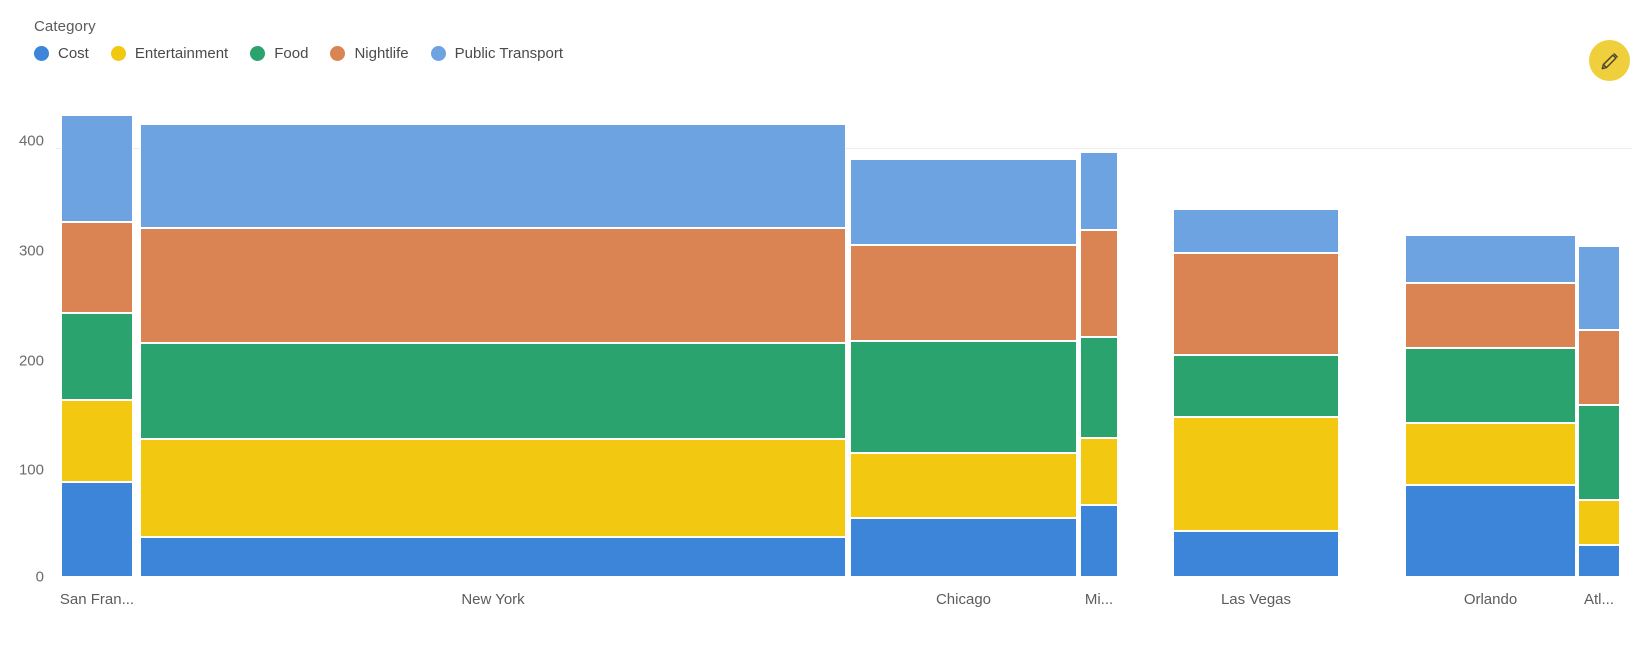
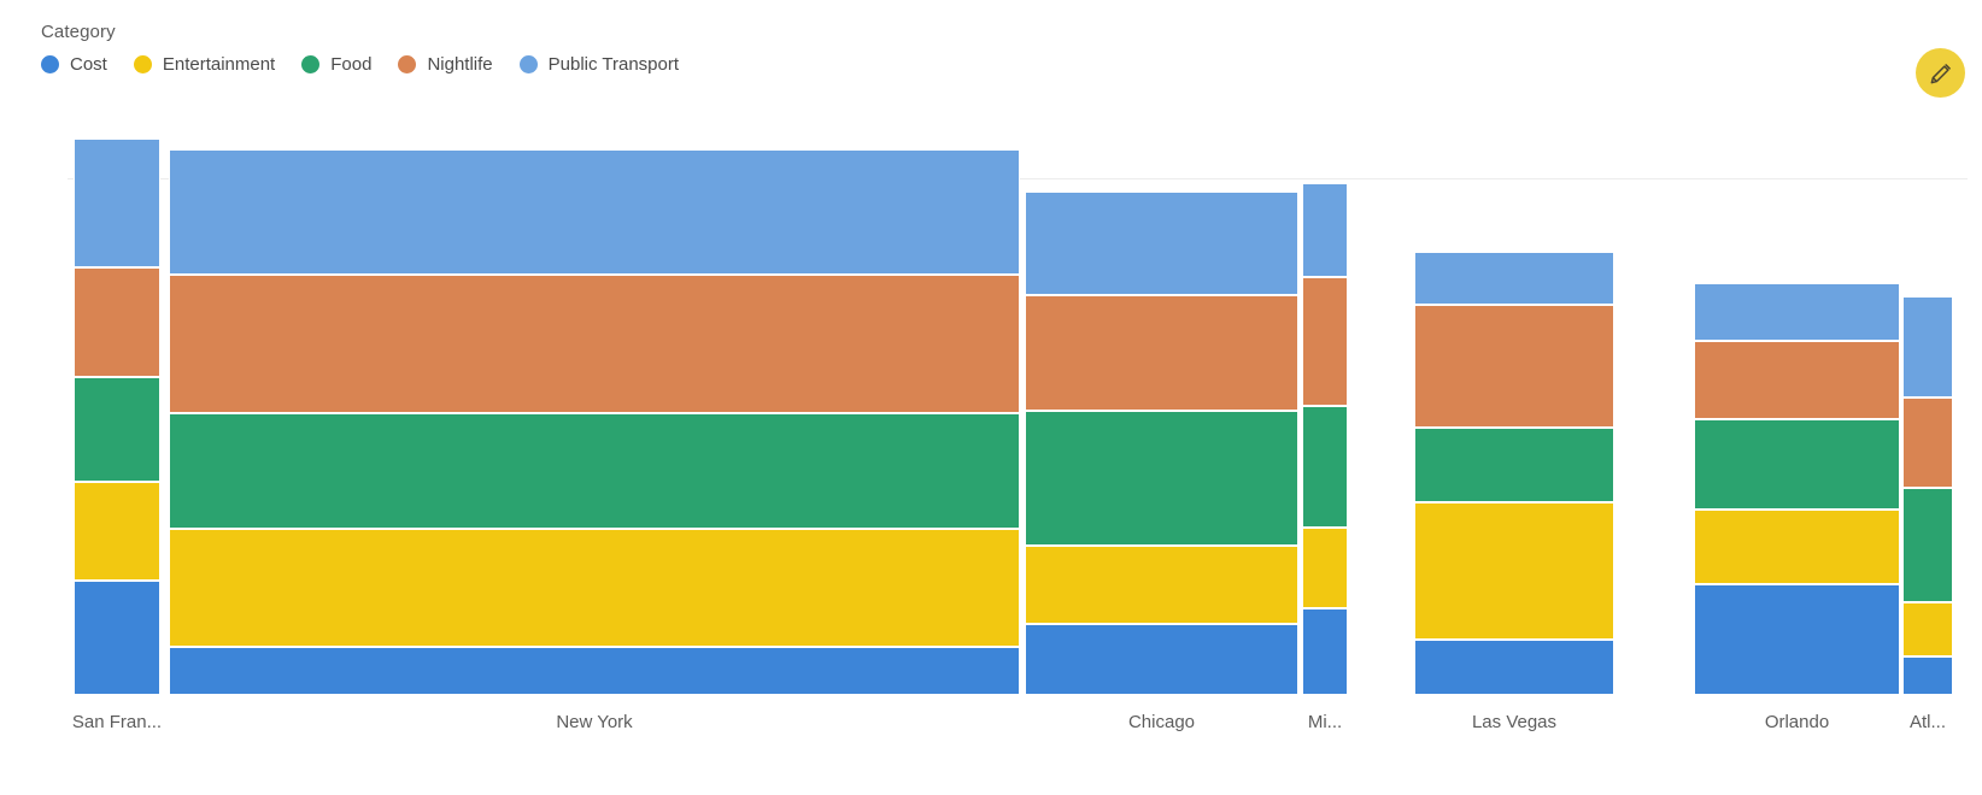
  Category
  Cost
  Entertainment
  Food
  Nightlife
  Public Transport
- 0
- 100
- 200
- 300
- 400
  San Fran...
  New York
  Chicago
  Mi...
  Las Vegas
  Orlando
  Atl...
